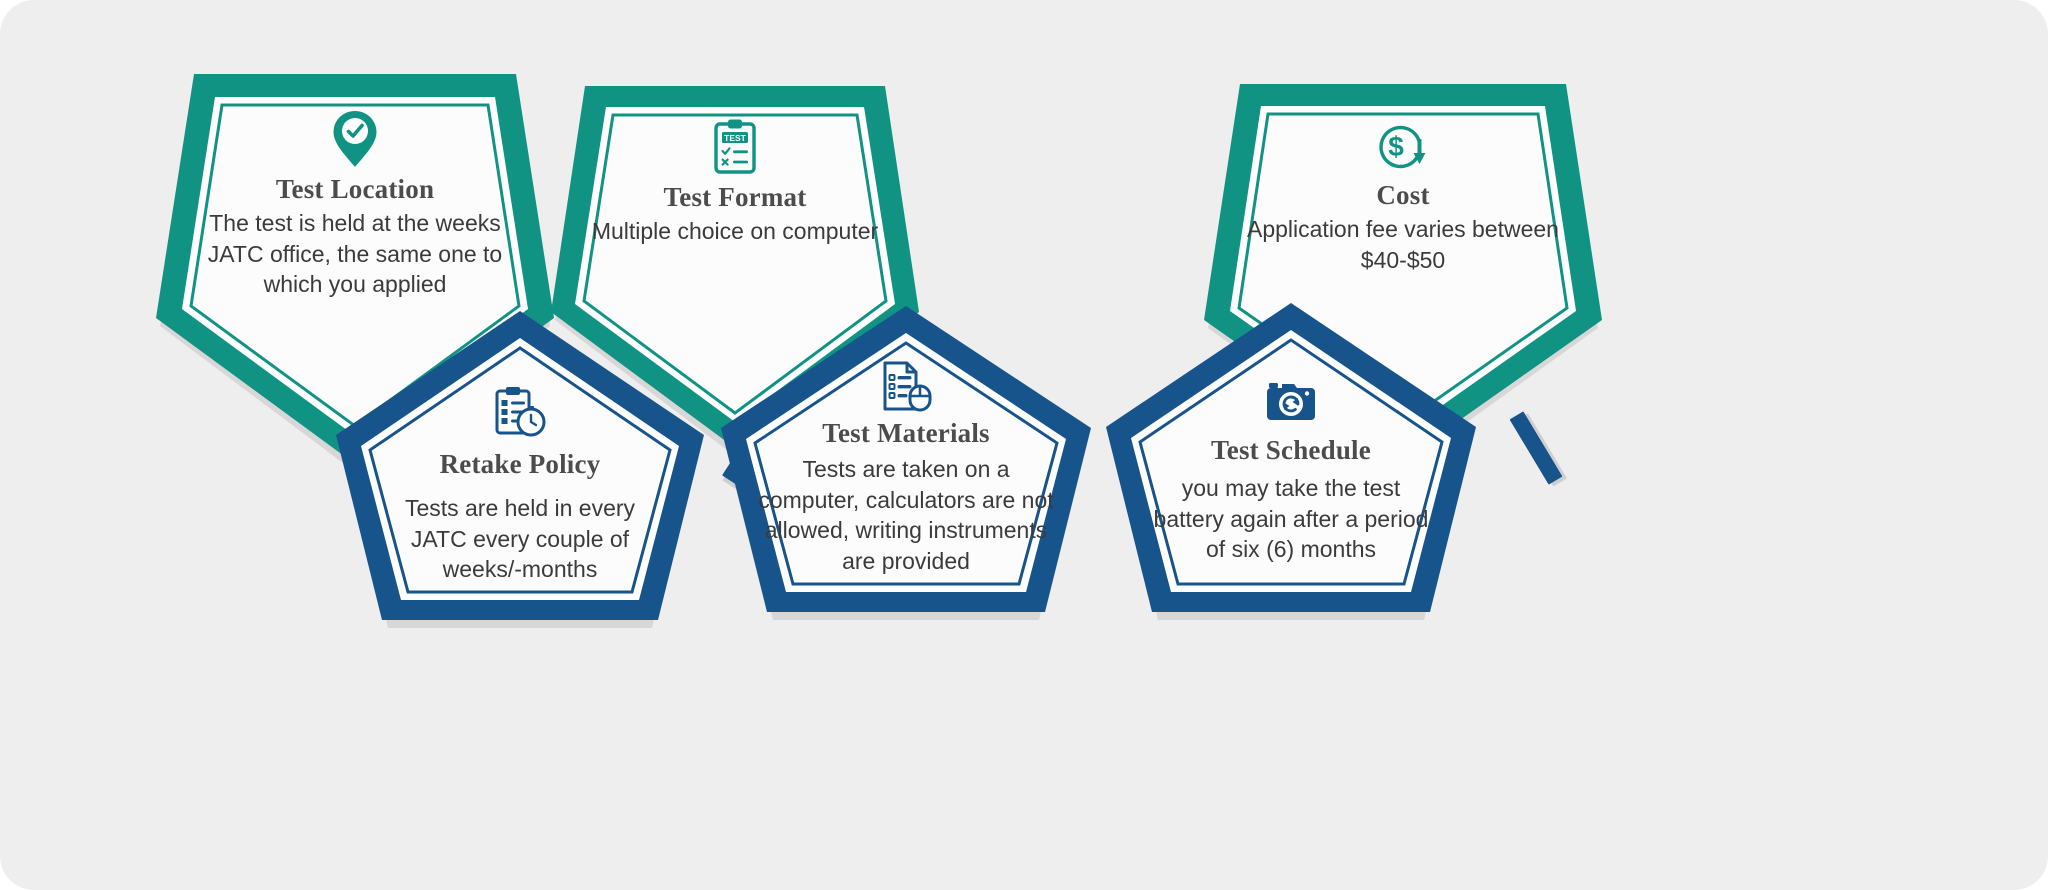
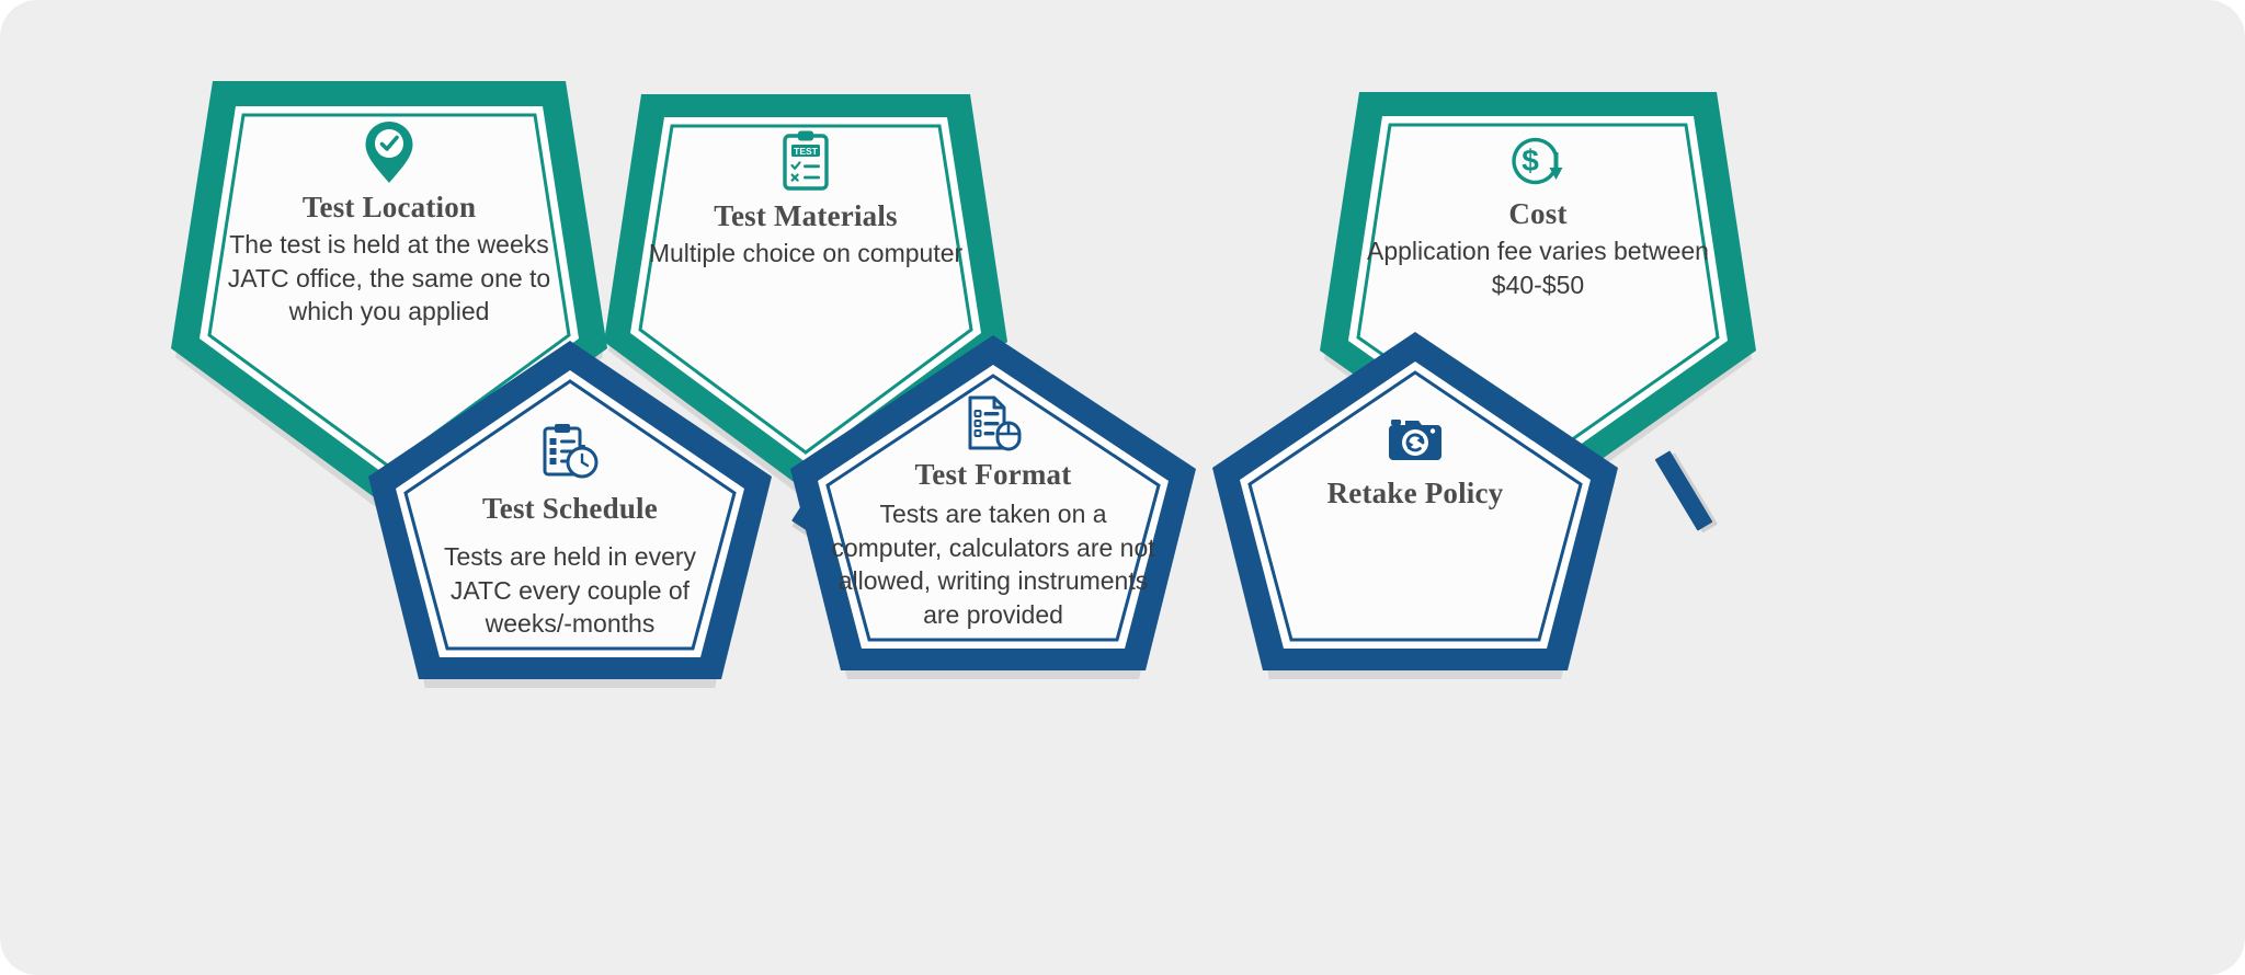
  Test Location
  The test is held at the weeks JATC office, the same one to which you applied
  TEST
- Test Format
+ Test Materials
  Multiple choice on computer
  $
  Cost
  Application fee varies between $40-$50
- Retake Policy
+ Test Schedule
  Tests are held in every JATC every couple of weeks/-months
- Test Materials
+ Test Format
  Tests are taken on a computer, calculators are not allowed, writing instruments are provided
- Test Schedule
+ Retake Policy
- you may take the test battery again after a period of six (6) months
